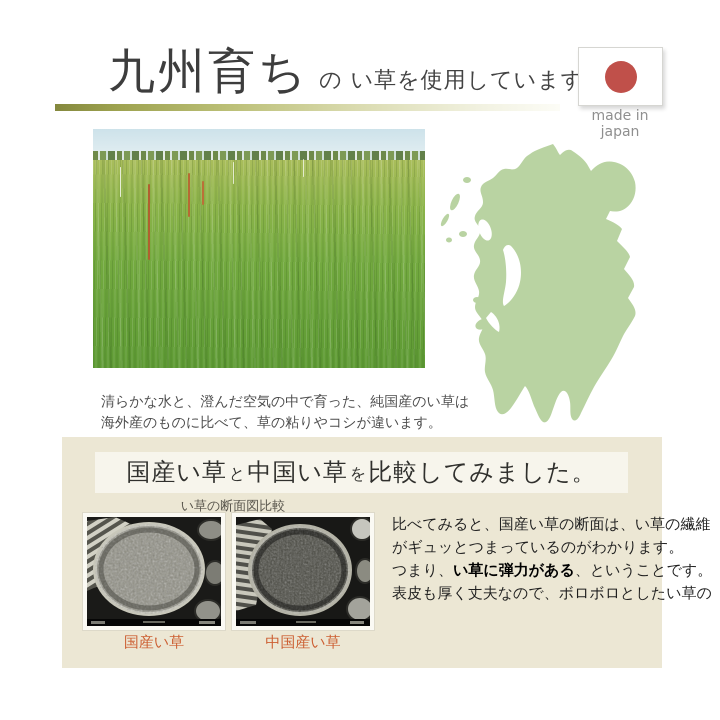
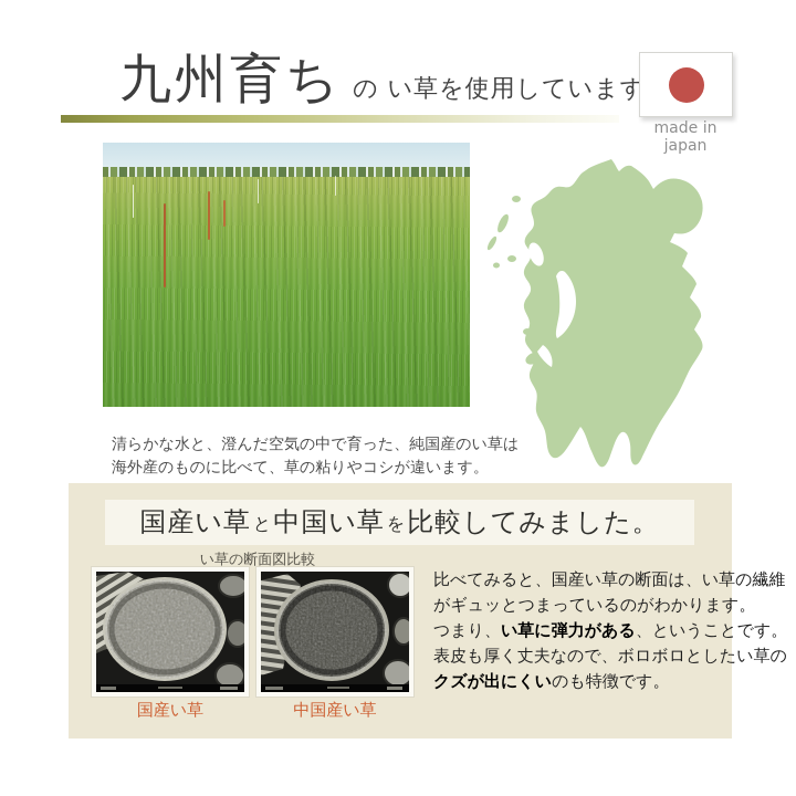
  九州育ち
  の い草を使用しています
  made in japan
  清らかな水と、澄んだ空気の中で育った、純国産のい草は
  海外産のものに比べて、草の粘りやコシが違います。
  国産い草
  と
  中国い草
  を
  比較してみました。
  い草の断面図比較
  国産い草
  中国産い草
  比べてみると、国産い草の断面は、い草の繊維
  がギュッとつまっているのがわかります。
  つまり、い草に弾力がある、ということです。
  表皮も厚く丈夫なので、ボロボロとしたい草の
+ クズが出にくいのも特徴です。
